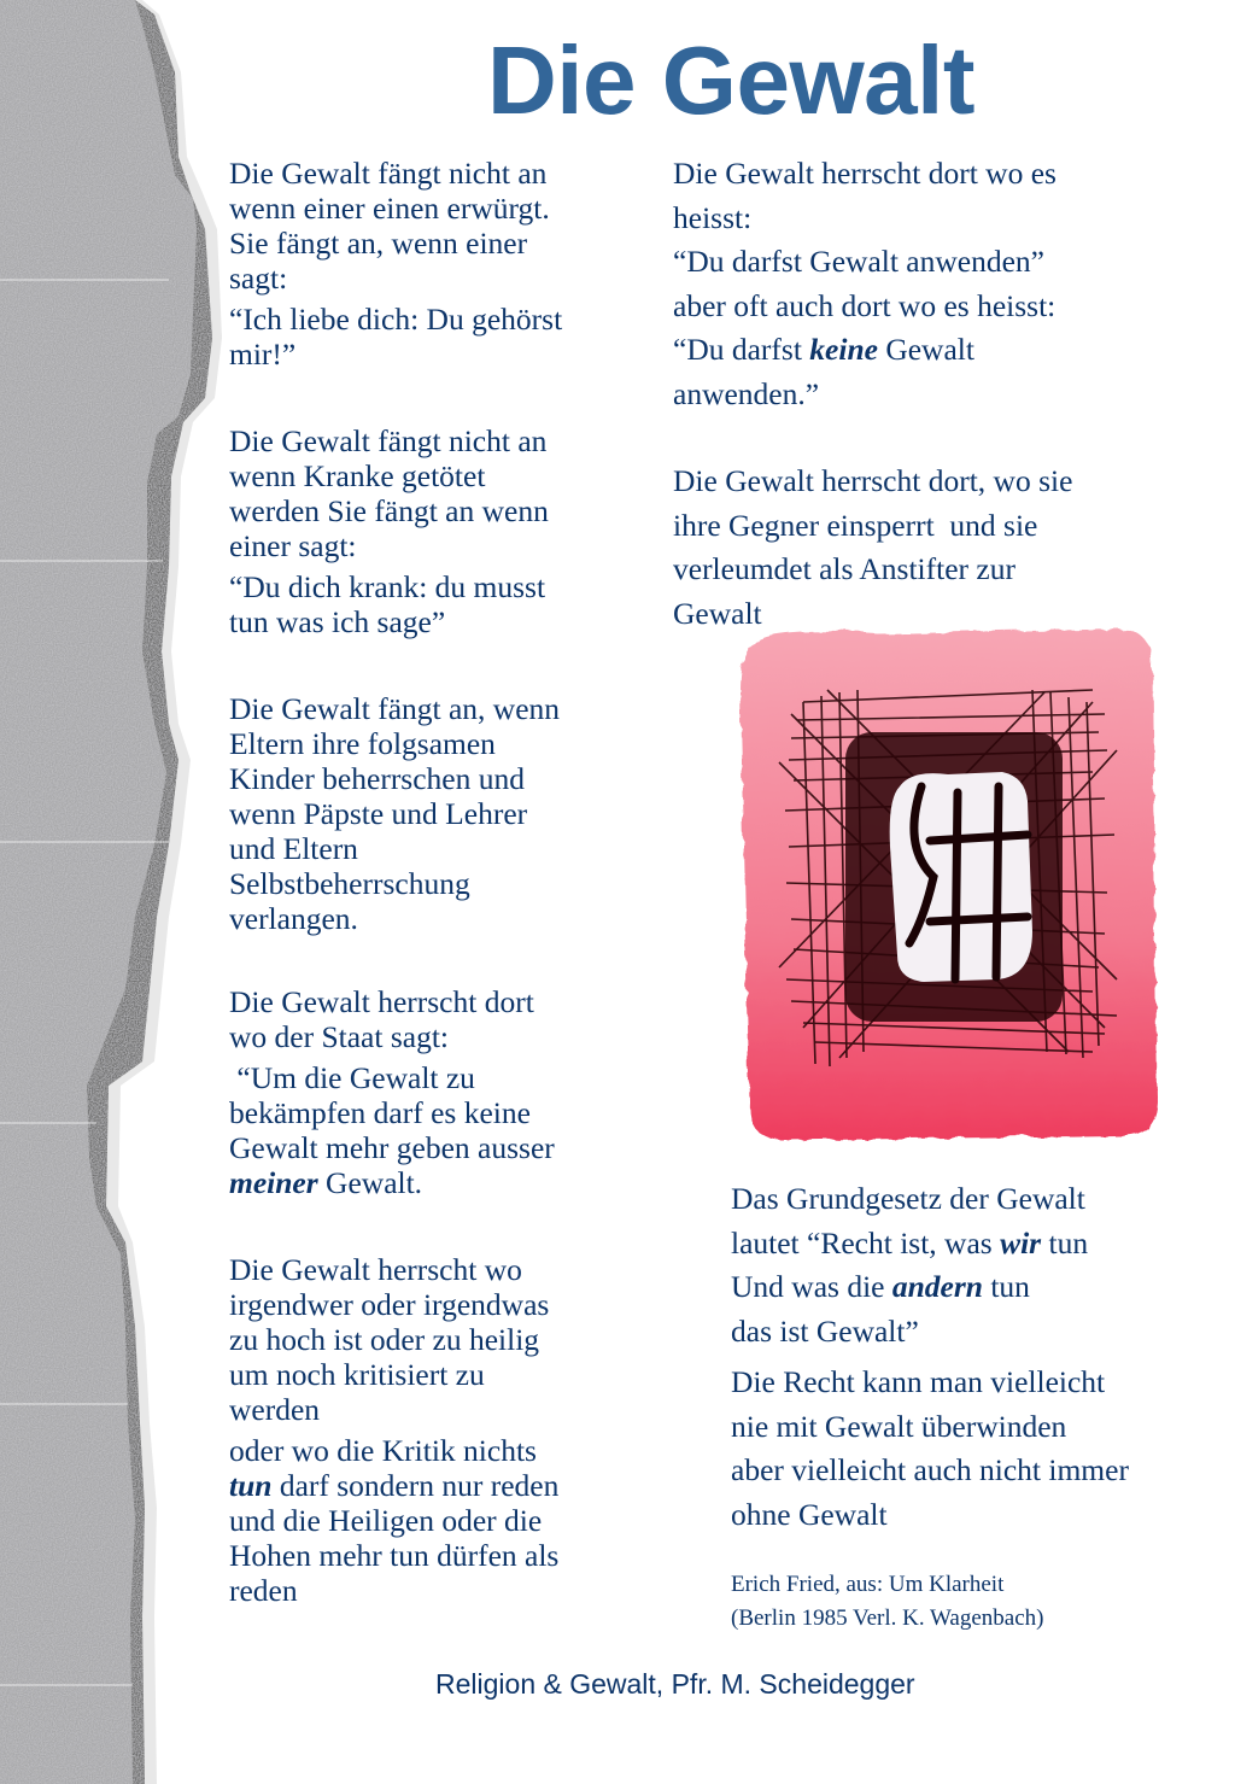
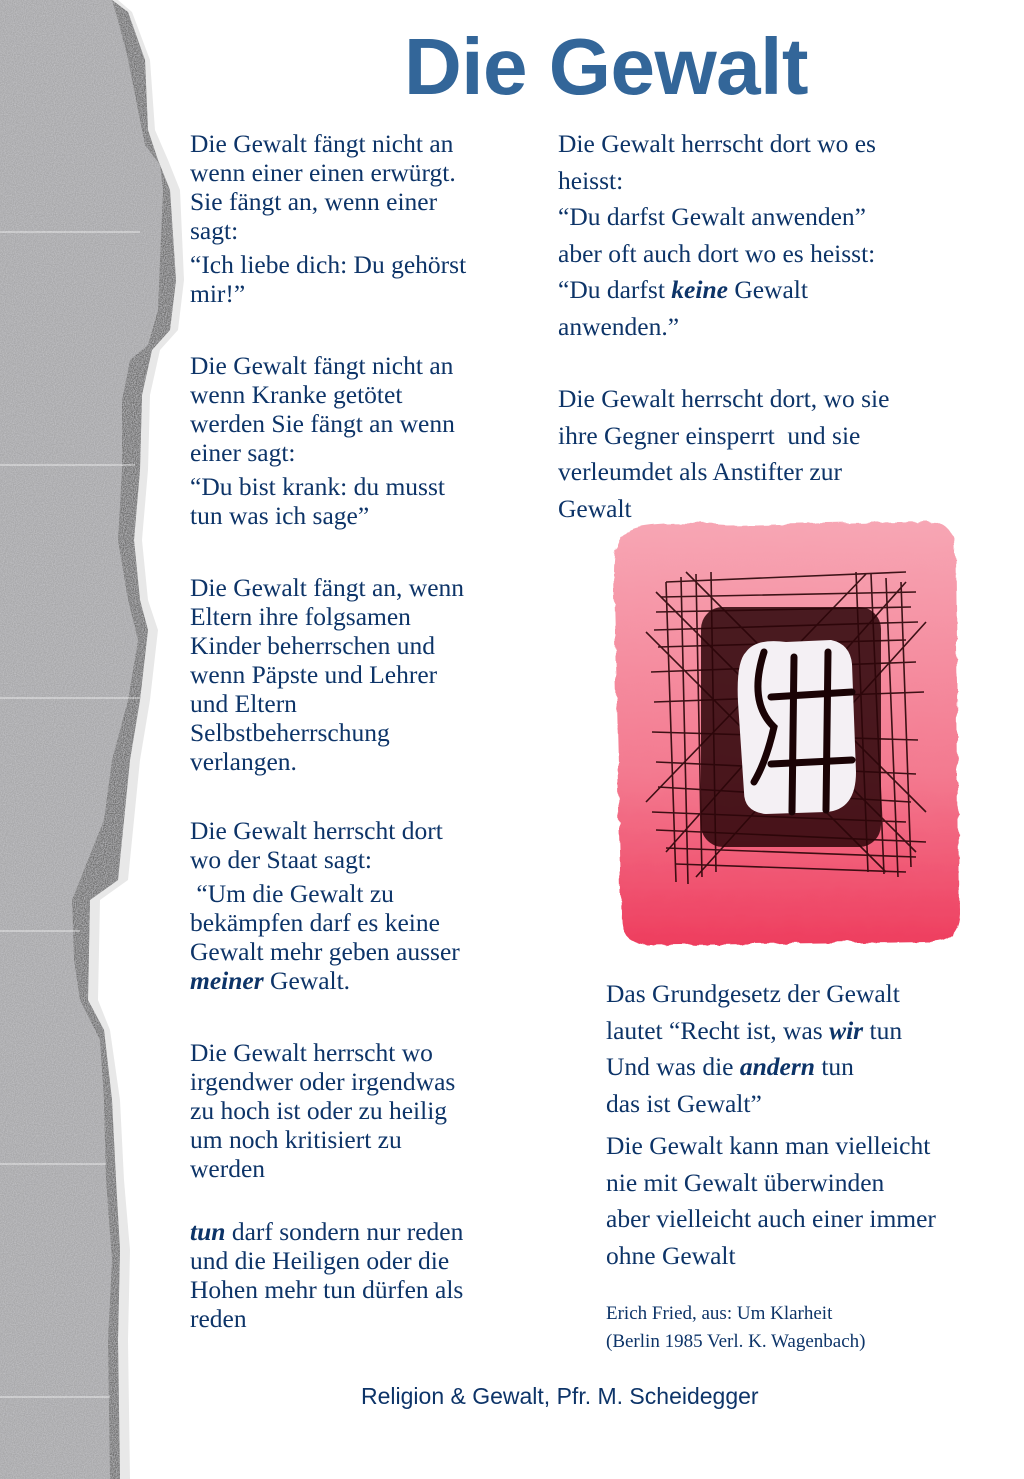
  Die Gewalt
  Die Gewalt fängt nicht an
  wenn einer einen erwürgt.
  Sie fängt an, wenn einer
  sagt:
  “Ich liebe dich: Du gehörst
  mir!”
  Die Gewalt fängt nicht an
  wenn Kranke getötet
  werden Sie fängt an wenn
  einer sagt:
- “Du dich krank: du musst
+ “Du bist krank: du musst
  tun was ich sage”
  Die Gewalt fängt an, wenn
  Eltern ihre folgsamen
  Kinder beherrschen und
  wenn Päpste und Lehrer
  und Eltern
  Selbstbeherrschung
  verlangen.
  Die Gewalt herrscht dort
  wo der Staat sagt:
  “Um die Gewalt zu
  bekämpfen darf es keine
  Gewalt mehr geben ausser
  meiner Gewalt.
  Die Gewalt herrscht wo
  irgendwer oder irgendwas
  zu hoch ist oder zu heilig
  um noch kritisiert zu
  werden
- oder wo die Kritik nichts
  tun darf sondern nur reden
  und die Heiligen oder die
  Hohen mehr tun dürfen als
  reden
  Die Gewalt herrscht dort wo es
  heisst:
  “Du darfst Gewalt anwenden”
  aber oft auch dort wo es heisst:
  “Du darfst keine Gewalt
  anwenden.”
  Die Gewalt herrscht dort, wo sie
  ihre Gegner einsperrt und sie
  verleumdet als Anstifter zur
  Gewalt
  Das Grundgesetz der Gewalt
  lautet “Recht ist, was wir tun
  Und was die andern tun
  das ist Gewalt”
- Die Recht kann man vielleicht
+ Die Gewalt kann man vielleicht
  nie mit Gewalt überwinden
- aber vielleicht auch nicht immer
+ aber vielleicht auch einer immer
  ohne Gewalt
  Erich Fried, aus: Um Klarheit
  (Berlin 1985 Verl. K. Wagenbach)
  Religion & Gewalt, Pfr. M. Scheidegger
